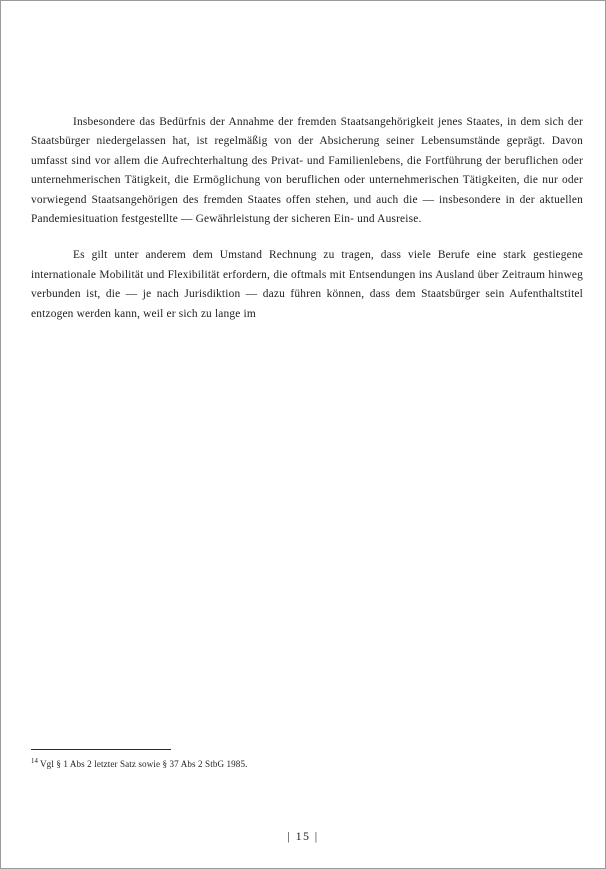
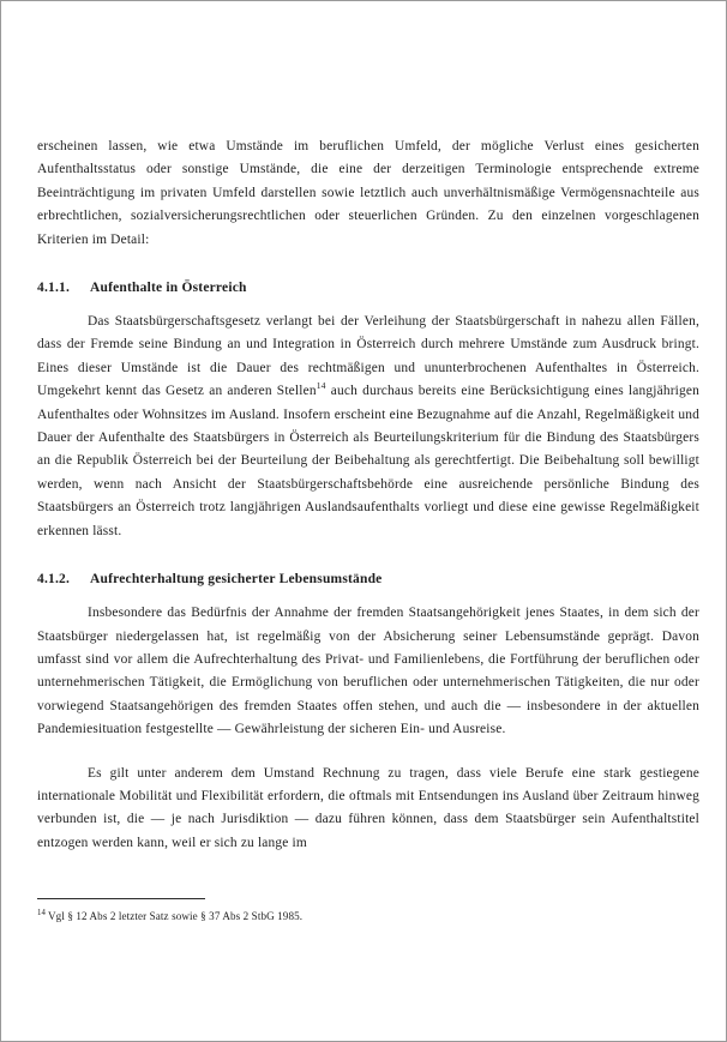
+ erscheinen lassen, wie etwa Umstände im beruflichen Umfeld, der mögliche Verlust eines gesicherten Aufenthaltsstatus oder sonstige Umstände, die eine der derzeitigen Terminologie entsprechende extreme Beeinträchtigung im privaten Umfeld darstellen sowie letztlich auch unverhältnismäßige Vermögensnachteile aus erbrechtlichen, sozialversicherungsrechtlichen oder steuerlichen Gründen. Zu den einzelnen vorgeschlagenen Kriterien im Detail:
+ 4.1.1. Aufenthalte in Österreich
+ Das Staatsbürgerschaftsgesetz verlangt bei der Verleihung der Staatsbürgerschaft in nahezu allen Fällen, dass der Fremde seine Bindung an und Integration in Österreich durch mehrere Umstände zum Ausdruck bringt. Eines dieser Umstände ist die Dauer des rechtmäßigen und ununterbrochenen Aufenthaltes in Österreich. Umgekehrt kennt das Gesetz an anderen Stellen14 auch durchaus bereits eine Berücksichtigung eines langjährigen Aufenthaltes oder Wohnsitzes im Ausland. Insofern erscheint eine Bezugnahme auf die Anzahl, Regelmäßigkeit und Dauer der Aufenthalte des Staatsbürgers in Österreich als Beurteilungskriterium für die Bindung des Staatsbürgers an die Republik Österreich bei der Beurteilung der Beibehaltung als gerechtfertigt. Die Beibehaltung soll bewilligt werden, wenn nach Ansicht der Staatsbürgerschaftsbehörde eine ausreichende persönliche Bindung des Staatsbürgers an Österreich trotz langjährigen Auslandsaufenthalts vorliegt und diese eine gewisse Regelmäßigkeit erkennen lässt.
+ 4.1.2. Aufrechterhaltung gesicherter Lebensumstände
  Insbesondere das Bedürfnis der Annahme der fremden Staatsangehörigkeit jenes Staates, in dem sich der Staatsbürger niedergelassen hat, ist regelmäßig von der Absicherung seiner Lebensumstände geprägt. Davon umfasst sind vor allem die Aufrechterhaltung des Privat- und Familienlebens, die Fortführung der beruflichen oder unternehmerischen Tätigkeit, die Ermöglichung von beruflichen oder unternehmerischen Tätigkeiten, die nur oder vorwiegend Staatsangehörigen des fremden Staates offen stehen, und auch die — insbesondere in der aktuellen Pandemiesituation festgestellte — Gewährleistung der sicheren Ein- und Ausreise.
  Es gilt unter anderem dem Umstand Rechnung zu tragen, dass viele Berufe eine stark gestiegene internationale Mobilität und Flexibilität erfordern, die oftmals mit Entsendungen ins Ausland über Zeitraum hinweg verbunden ist, die — je nach Jurisdiktion — dazu führen können, dass dem Staatsbürger sein Aufenthaltstitel entzogen werden kann, weil er sich zu lange im
- Vgl § 1 Abs 2 letzter Satz sowie § 37 Abs 2 StbG 1985.
+ Vgl § 12 Abs 2 letzter Satz sowie § 37 Abs 2 StbG 1985.
- | 15 |
